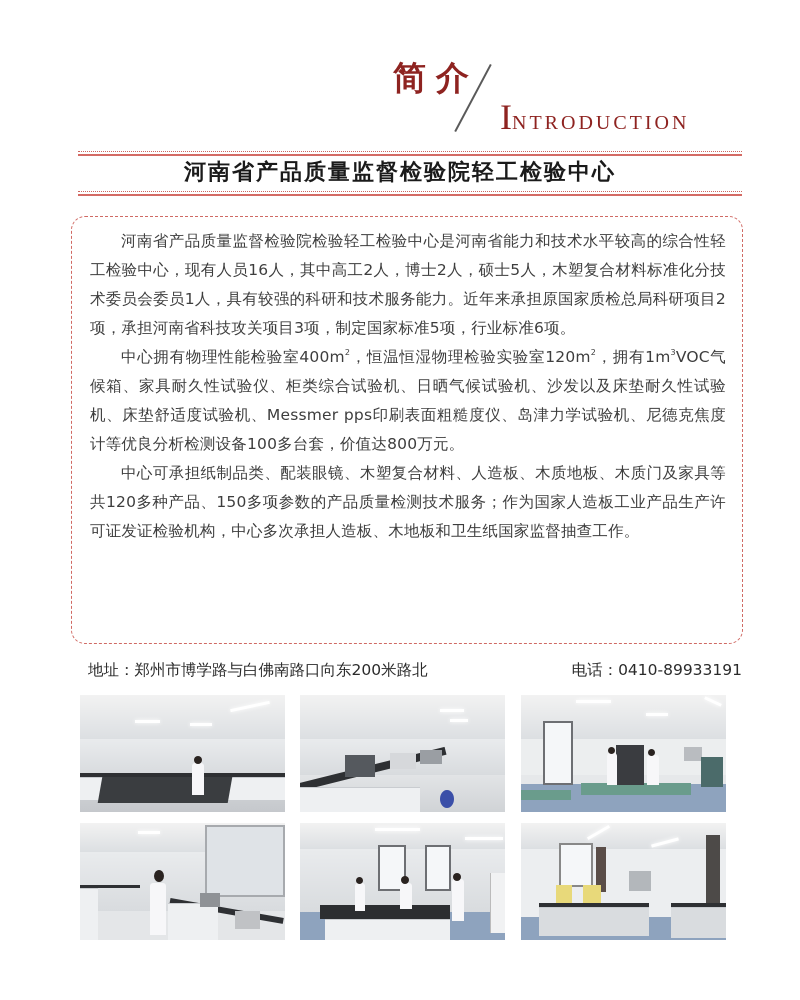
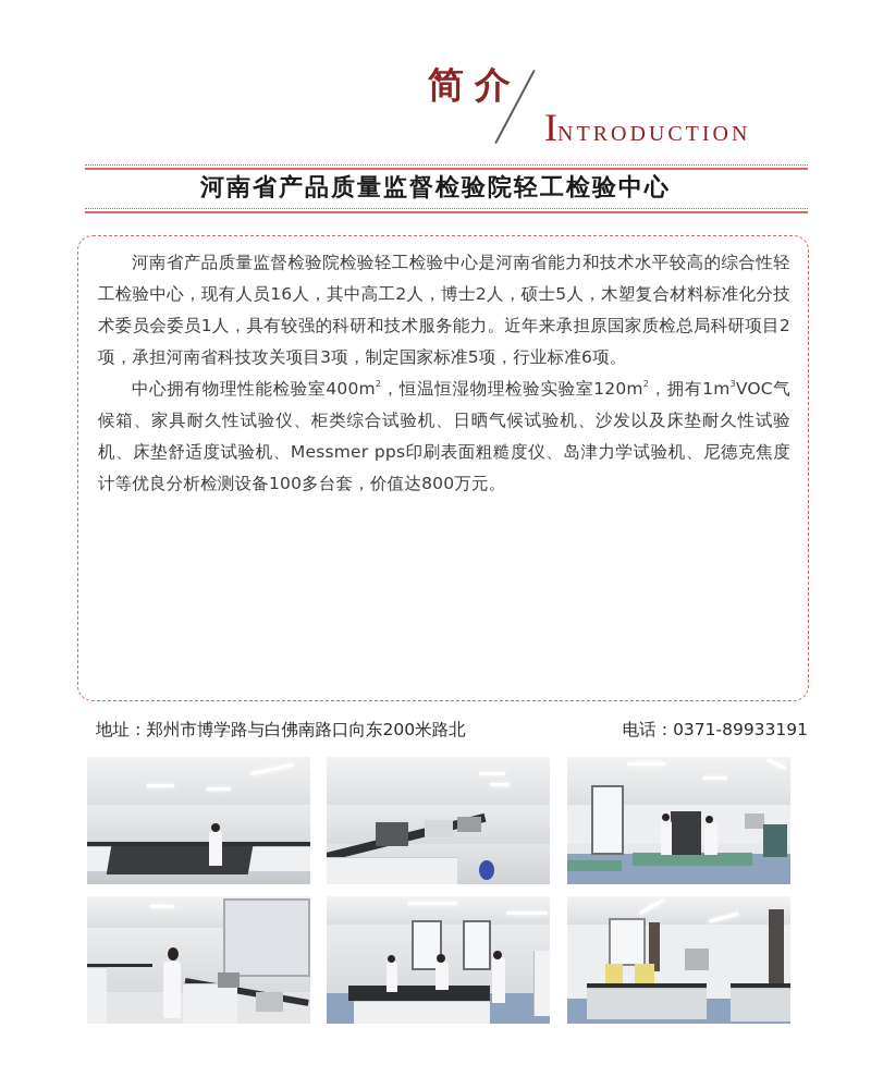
  简介
  INTRODUCTION
  河南省产品质量监督检验院轻工检验中心
  河南省产品质量监督检验院检验轻工检验中心是河南省能力和技术水平较高的综合性轻工检验中心，现有人员16人，其中高工2人，博士2人，硕士5人，木塑复合材料标准化分技术委员会委员1人，具有较强的科研和技术服务能力。近年来承担原国家质检总局科研项目2项，承担河南省科技攻关项目3项，制定国家标准5项，行业标准6项。
  中心拥有物理性能检验室400m2，恒温恒湿物理检验实验室120m2，拥有1m3VOC气候箱、家具耐久性试验仪、柜类综合试验机、日晒气候试验机、沙发以及床垫耐久性试验机、床垫舒适度试验机、Messmer pps印刷表面粗糙度仪、岛津力学试验机、尼德克焦度计等优良分析检测设备100多台套，价值达800万元。
- 中心可承担纸制品类、配装眼镜、木塑复合材料、人造板、木质地板、木质门及家具等共120多种产品、150多项参数的产品质量检测技术服务；作为国家人造板工业产品生产许可证发证检验机构，中心多次承担人造板、木地板和卫生纸国家监督抽查工作。
  地址：郑州市博学路与白佛南路口向东200米路北
- 电话：0410-89933191
+ 电话：0371-89933191
